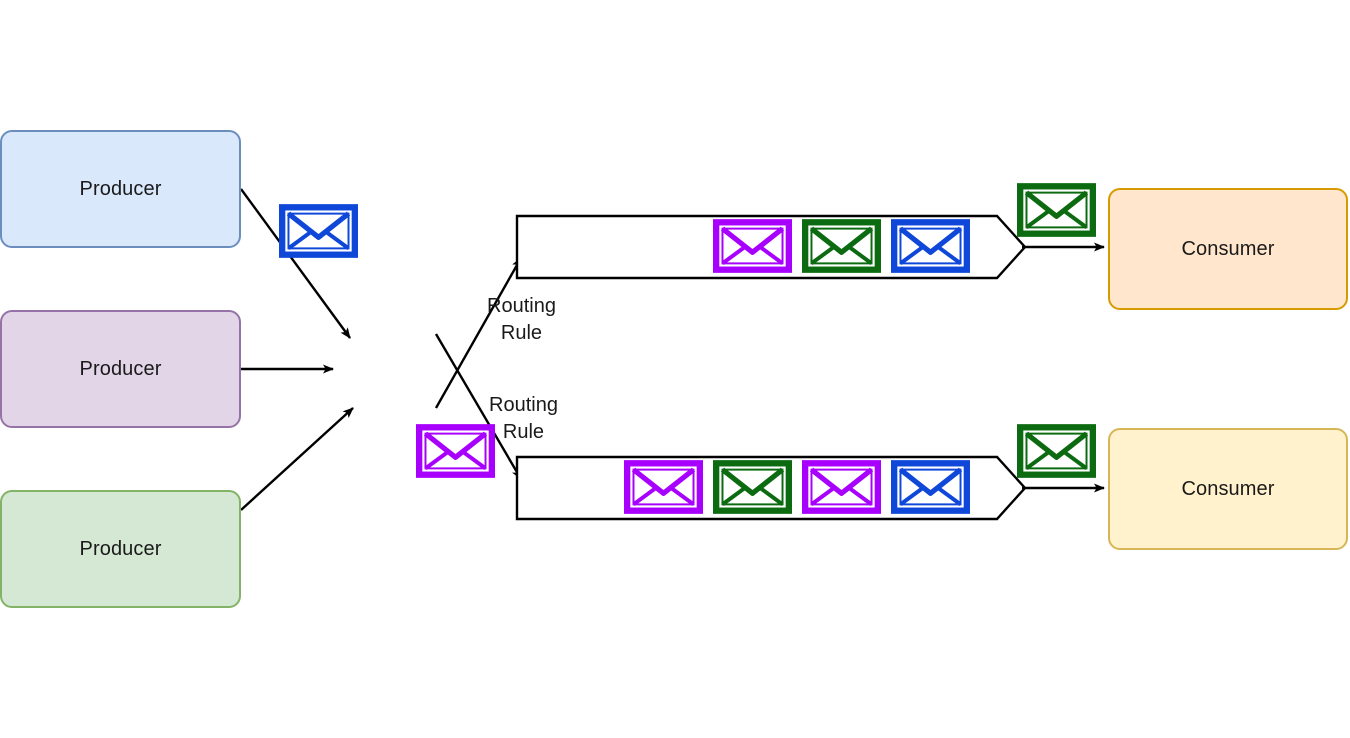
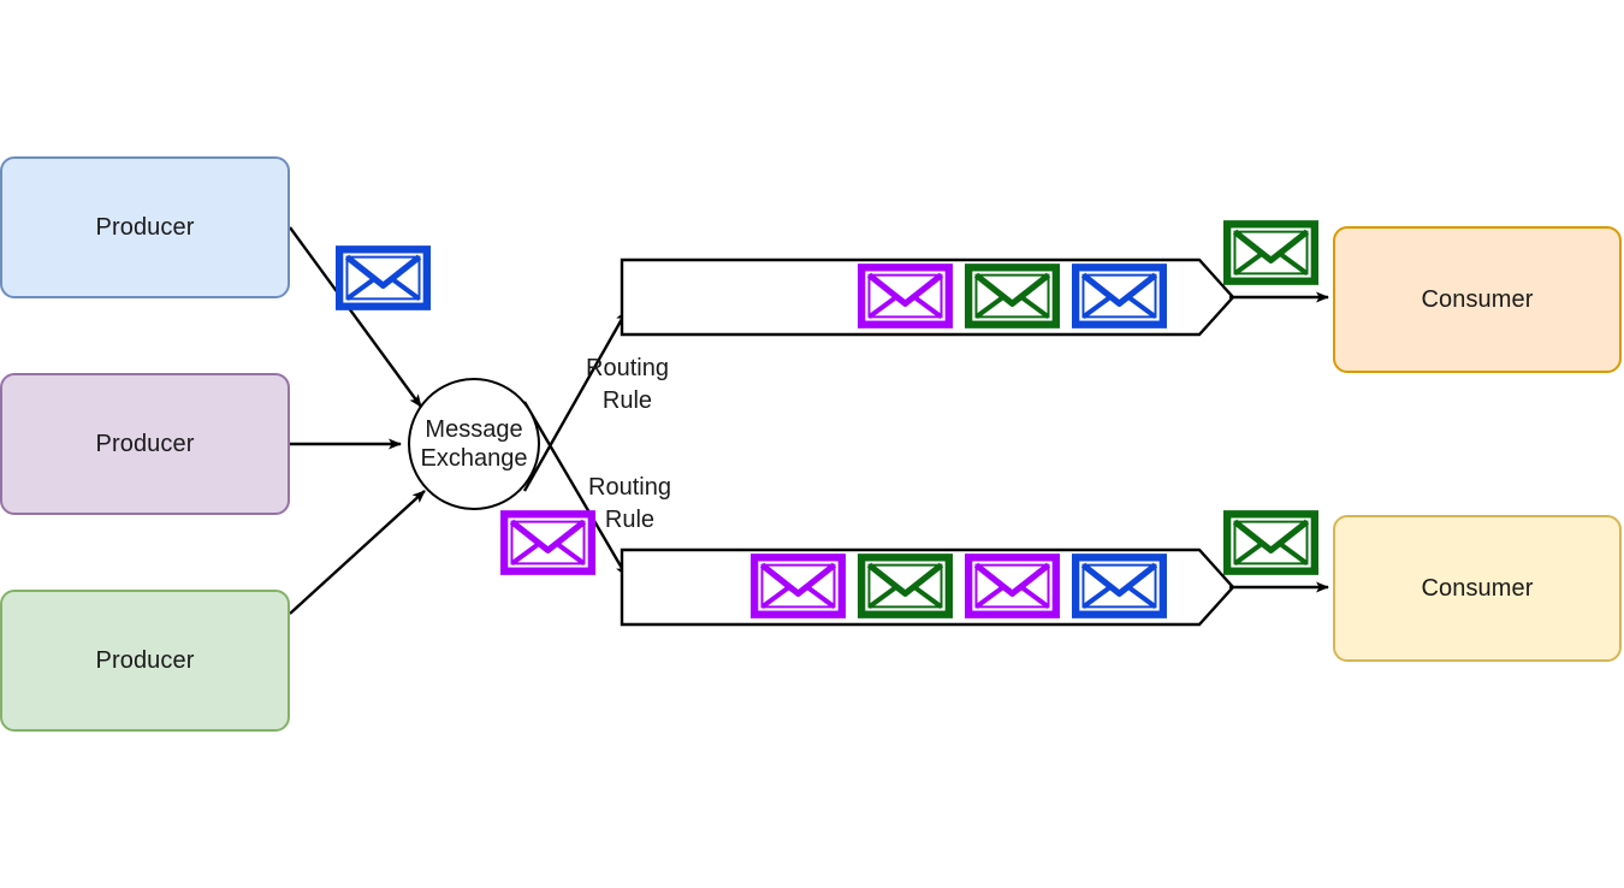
  Producer
  Producer
  Producer
+ Message
+ Exchange
  Routing
  Rule
  Routing
  Rule
  Consumer
  Consumer
